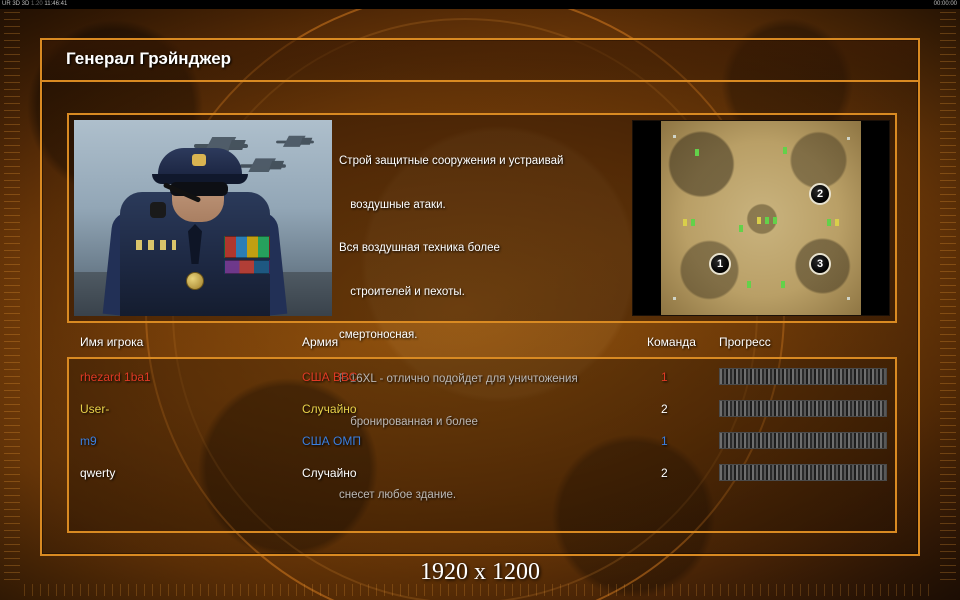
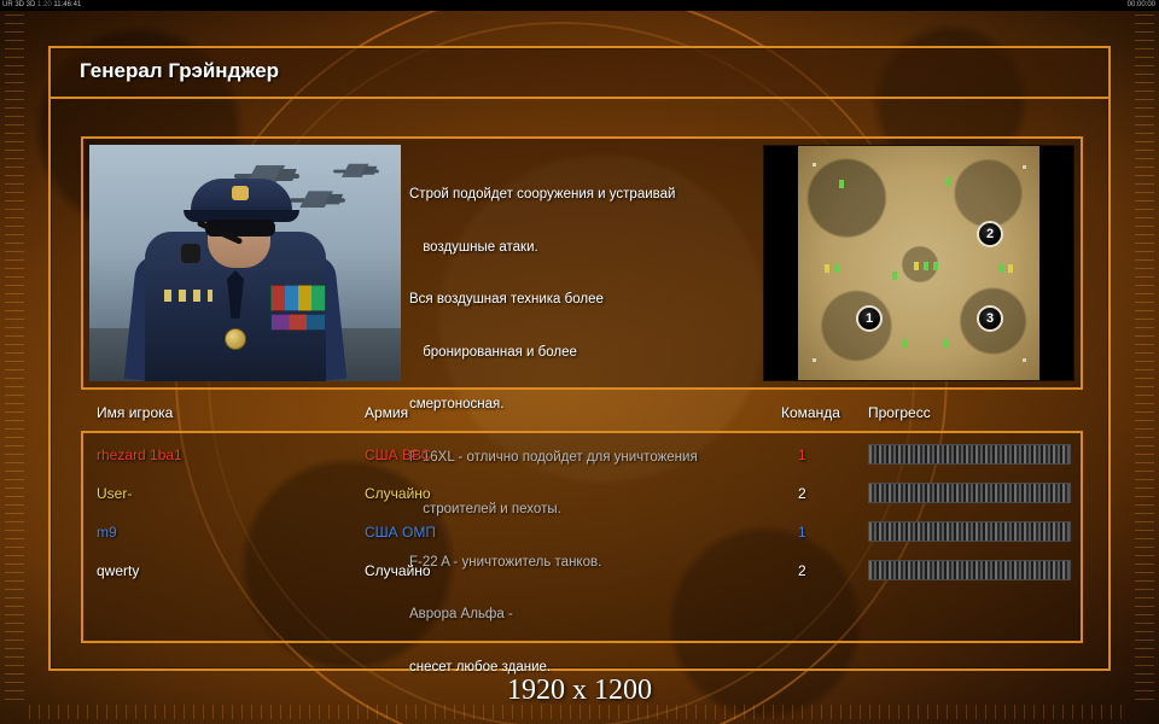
  Генерал Грэйнджер
- Строй защитные сооружения и устраивай
+ Строй подойдет сооружения и устраивай
  воздушные атаки.
  Вся воздушная техника более
- строителей и пехоты.
+ бронированная и более
  смертоносная.
  F-16XL - отлично подойдет для уничтожения
- бронированная и более
+ строителей и пехоты.
+ F-22 A - уничтожитель танков.
+ Аврора Альфа -
  снесет любое здание.
  2
  1
  3
  Имя игрока
  Армия
  Команда
  Прогресс
  rhezard 1ba1
  США ВВС
  1
  User-
  Случайно
  2
  m9
  США ОМП
  1
  qwerty
  Случайно
  2
  1920 x 1200
